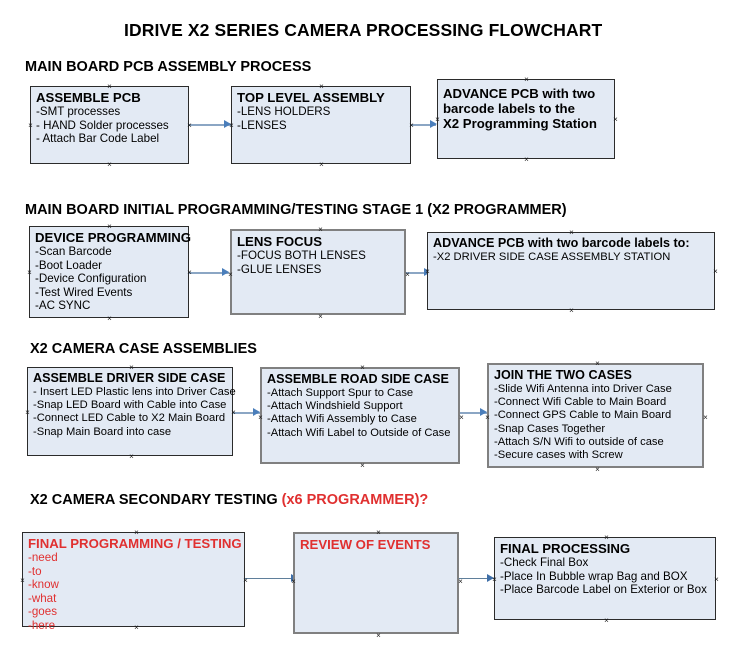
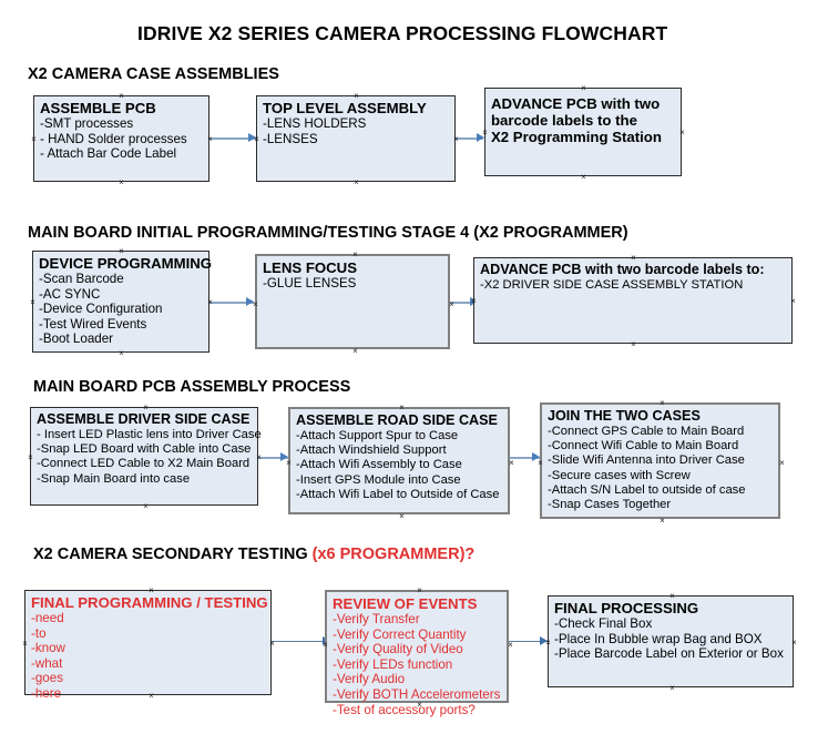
  IDRIVE X2 SERIES CAMERA PROCESSING FLOWCHART
- MAIN BOARD PCB ASSEMBLY PROCESS
+ X2 CAMERA CASE ASSEMBLIES
  ASSEMBLE PCB
  -SMT processes
  - HAND Solder processes
  - Attach Bar Code Label
  TOP LEVEL ASSEMBLY
  -LENS HOLDERS
  -LENSES
  ADVANCE PCB with two
  barcode labels to the
  X2 Programming Station
- MAIN BOARD INITIAL PROGRAMMING/TESTING STAGE 1 (X2 PROGRAMMER)
+ MAIN BOARD INITIAL PROGRAMMING/TESTING STAGE 4 (X2 PROGRAMMER)
  DEVICE PROGRAMMING
  -Scan Barcode
- -Boot Loader
+ -AC SYNC
  -Device Configuration
  -Test Wired Events
- -AC SYNC
+ -Boot Loader
  LENS FOCUS
- -FOCUS BOTH LENSES
  -GLUE LENSES
  ADVANCE PCB with two barcode labels to:
  -X2 DRIVER SIDE CASE ASSEMBLY STATION
- X2 CAMERA CASE ASSEMBLIES
+ MAIN BOARD PCB ASSEMBLY PROCESS
  ASSEMBLE DRIVER SIDE CASE
  - Insert LED Plastic lens into Driver Case
  -Snap LED Board with Cable into Case
  -Connect LED Cable to X2 Main Board
  -Snap Main Board into case
  ASSEMBLE ROAD SIDE CASE
  -Attach Support Spur to Case
  -Attach Windshield Support
  -Attach Wifi Assembly to Case
+ -Insert GPS Module into Case
  -Attach Wifi Label to Outside of Case
  JOIN THE TWO CASES
- -Slide Wifi Antenna into Driver Case
+ -Connect GPS Cable to Main Board
  -Connect Wifi Cable to Main Board
- -Connect GPS Cable to Main Board
+ -Slide Wifi Antenna into Driver Case
- -Snap Cases Together
+ -Secure cases with Screw
- -Attach S/N Wifi to outside of case
+ -Attach S/N Label to outside of case
- -Secure cases with Screw
+ -Snap Cases Together
  X2 CAMERA SECONDARY TESTING (x6 PROGRAMMER)?
  FINAL PROGRAMMING / TESTING
  -need
  -to
  -know
  -what
  -goes
  -here
  REVIEW OF EVENTS
+ -Verify Transfer
+ -Verify Correct Quantity
+ -Verify Quality of Video
+ -Verify LEDs function
+ -Verify Audio
+ -Verify BOTH Accelerometers
+ -Test of accessory ports?
  FINAL PROCESSING
  -Check Final Box
  -Place In Bubble wrap Bag and BOX
  -Place Barcode Label on Exterior or Box
